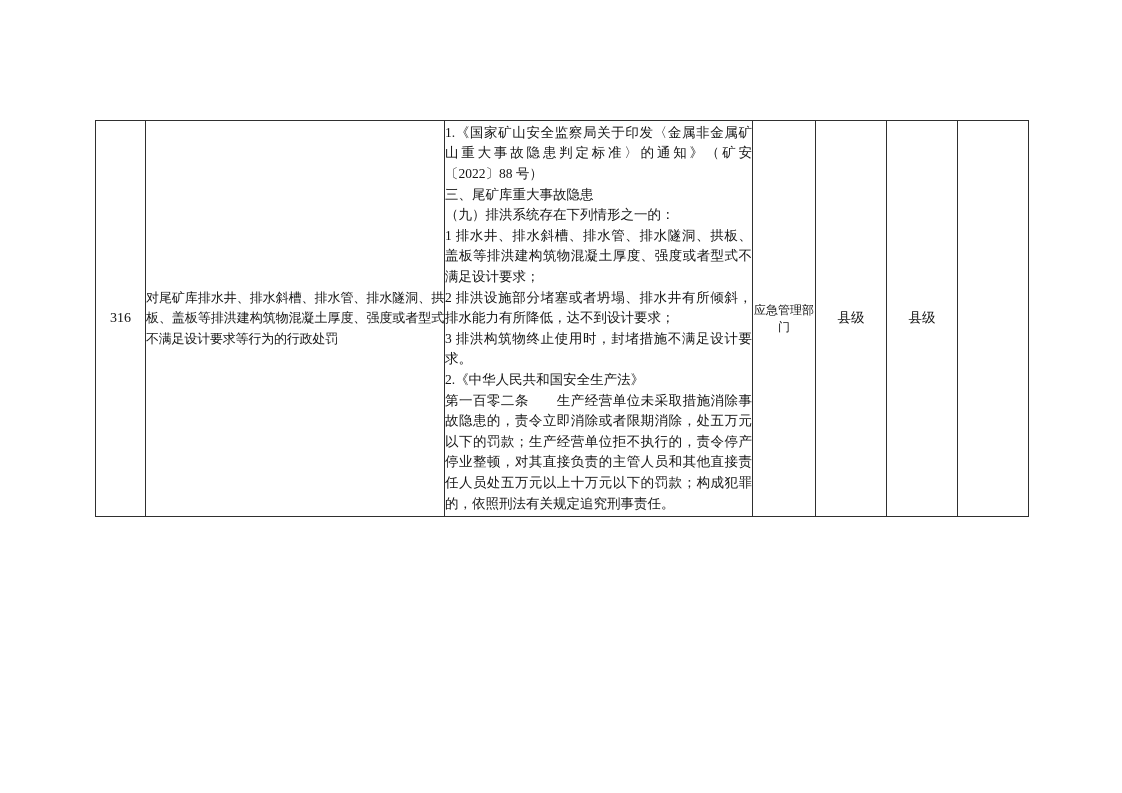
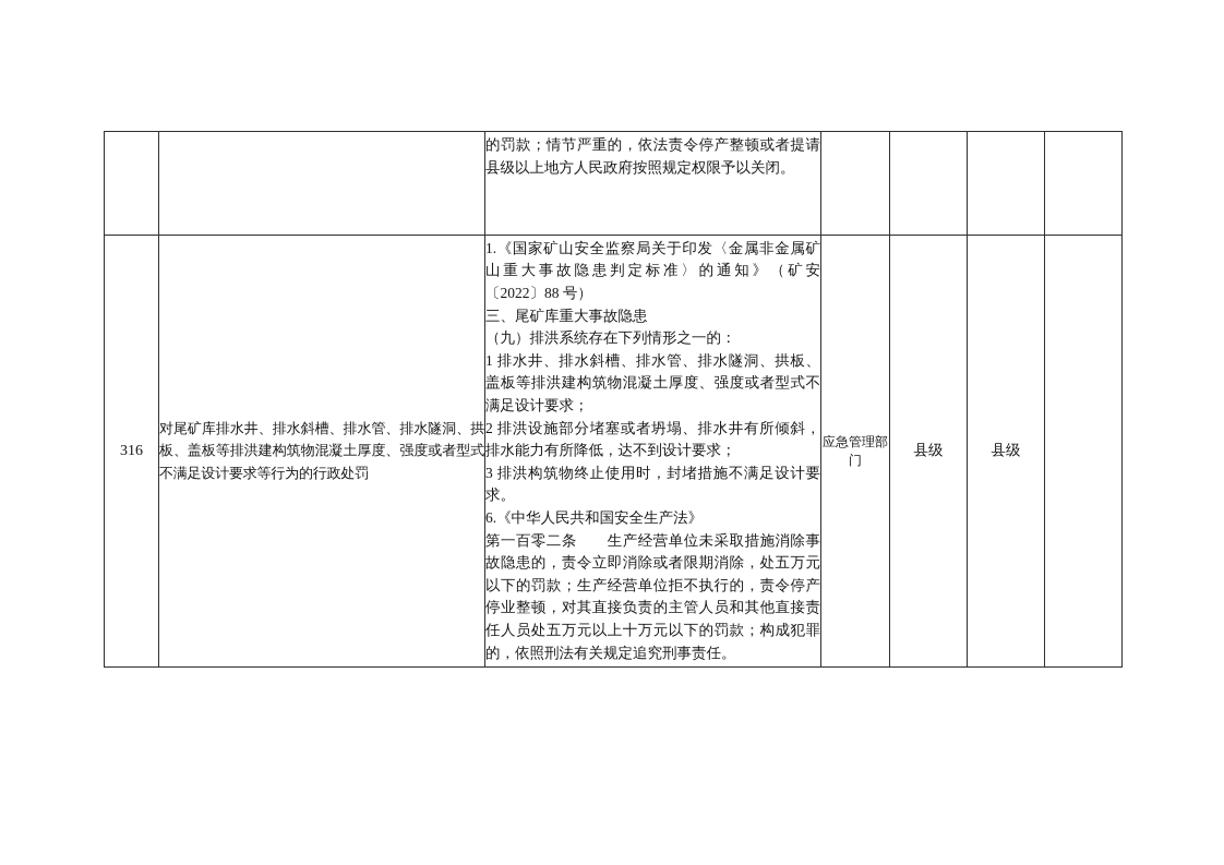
+ 		的罚款；情节严重的，依法责令停产整顿或者提请县级以上地方人民政府按照规定权限予以关闭。
- 316	对尾矿库排水井、排水斜槽、排水管、排水隧洞、拱板、盖板等排洪建构筑物混凝土厚度、强度或者型式不满足设计要求等行为的行政处罚	1.《国家矿山安全监察局关于印发〈金属非金属矿山重大事故隐患判定标准〉的通知》（矿安〔2022〕88 号） 三、尾矿库重大事故隐患 （九）排洪系统存在下列情形之一的： 1 排水井、排水斜槽、排水管、排水隧洞、拱板、盖板等排洪建构筑物混凝土厚度、强度或者型式不满足设计要求； 2 排洪设施部分堵塞或者坍塌、排水井有所倾斜，排水能力有所降低，达不到设计要求； 3 排洪构筑物终止使用时，封堵措施不满足设计要求。 2.《中华人民共和国安全生产法》 第一百零二条 生产经营单位未采取措施消除事故隐患的，责令立即消除或者限期消除，处五万元以下的罚款；生产经营单位拒不执行的，责令停产停业整顿，对其直接负责的主管人员和其他直接责任人员处五万元以上十万元以下的罚款；构成犯罪的，依照刑法有关规定追究刑事责任。	应急管理部门	县级	县级
+ 316	对尾矿库排水井、排水斜槽、排水管、排水隧洞、拱板、盖板等排洪建构筑物混凝土厚度、强度或者型式不满足设计要求等行为的行政处罚	1.《国家矿山安全监察局关于印发〈金属非金属矿山重大事故隐患判定标准〉的通知》（矿安〔2022〕88 号） 三、尾矿库重大事故隐患 （九）排洪系统存在下列情形之一的： 1 排水井、排水斜槽、排水管、排水隧洞、拱板、盖板等排洪建构筑物混凝土厚度、强度或者型式不满足设计要求； 2 排洪设施部分堵塞或者坍塌、排水井有所倾斜，排水能力有所降低，达不到设计要求； 3 排洪构筑物终止使用时，封堵措施不满足设计要求。 6.《中华人民共和国安全生产法》 第一百零二条 生产经营单位未采取措施消除事故隐患的，责令立即消除或者限期消除，处五万元以下的罚款；生产经营单位拒不执行的，责令停产停业整顿，对其直接负责的主管人员和其他直接责任人员处五万元以上十万元以下的罚款；构成犯罪的，依照刑法有关规定追究刑事责任。	应急管理部门	县级	县级
